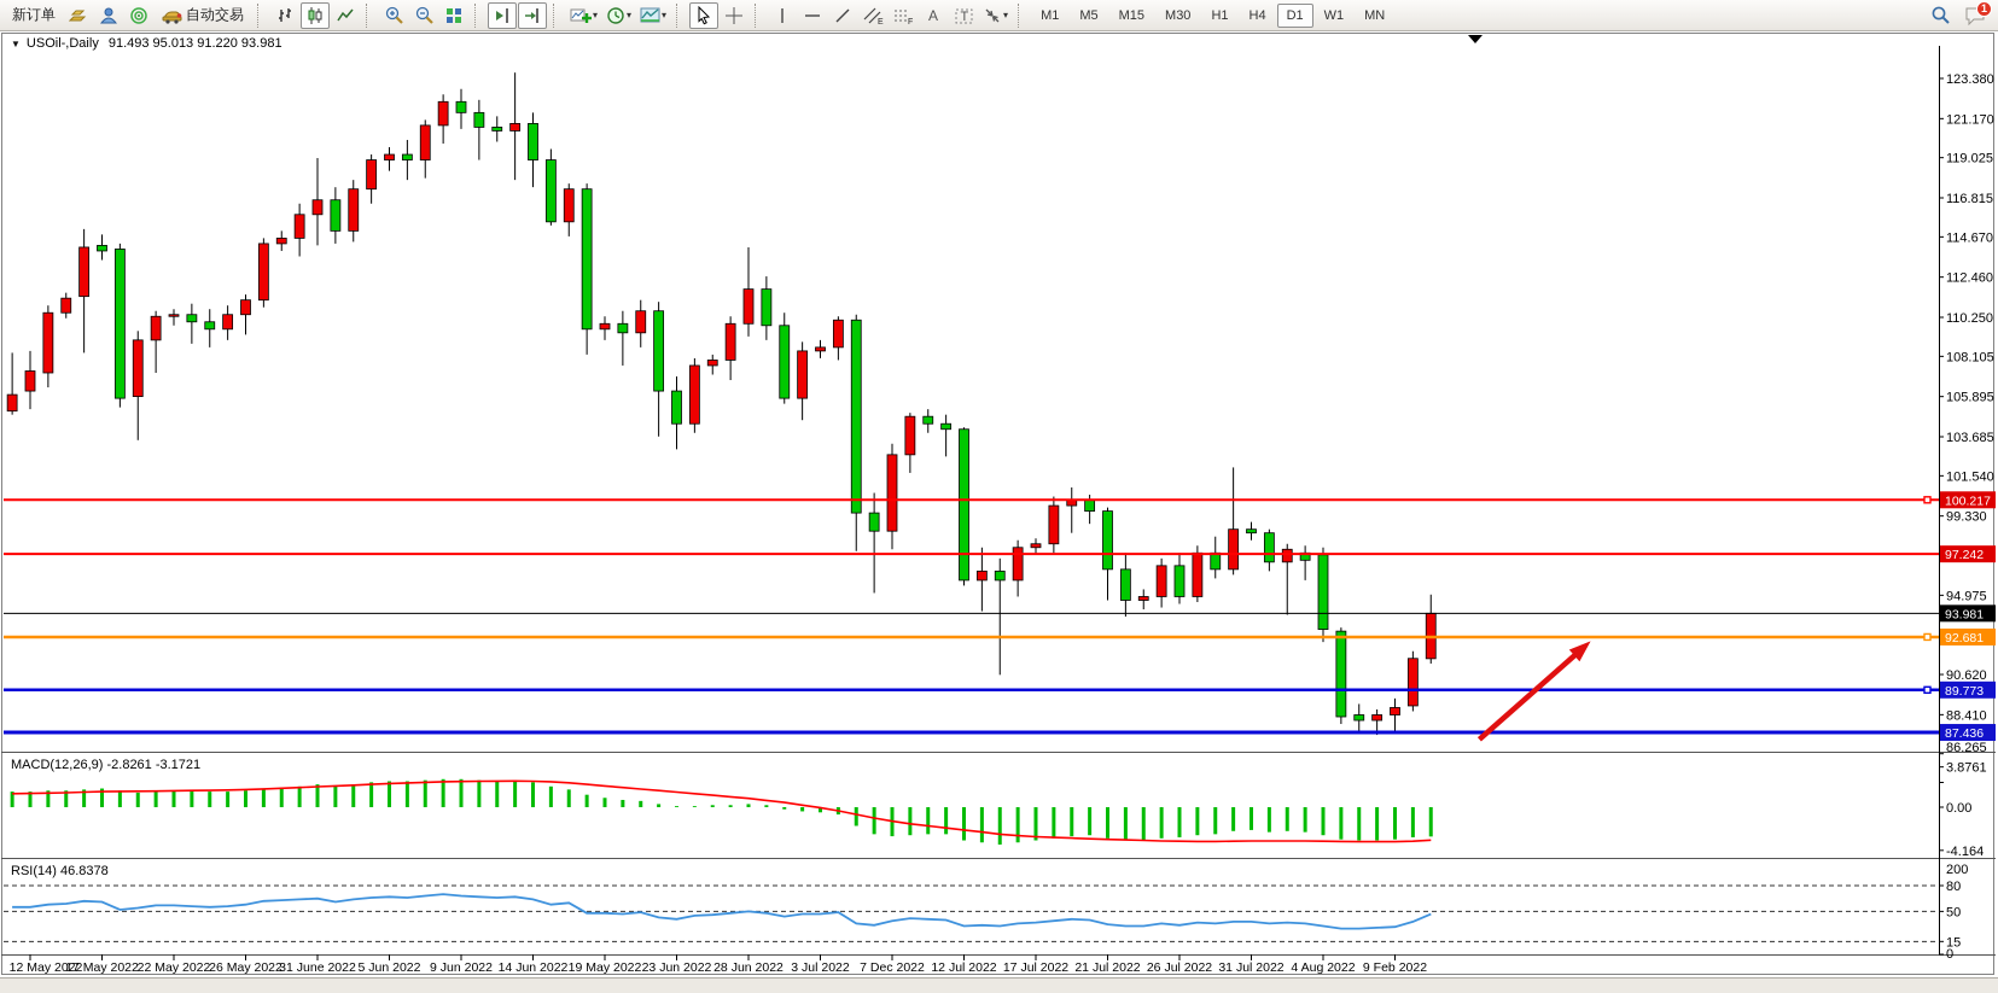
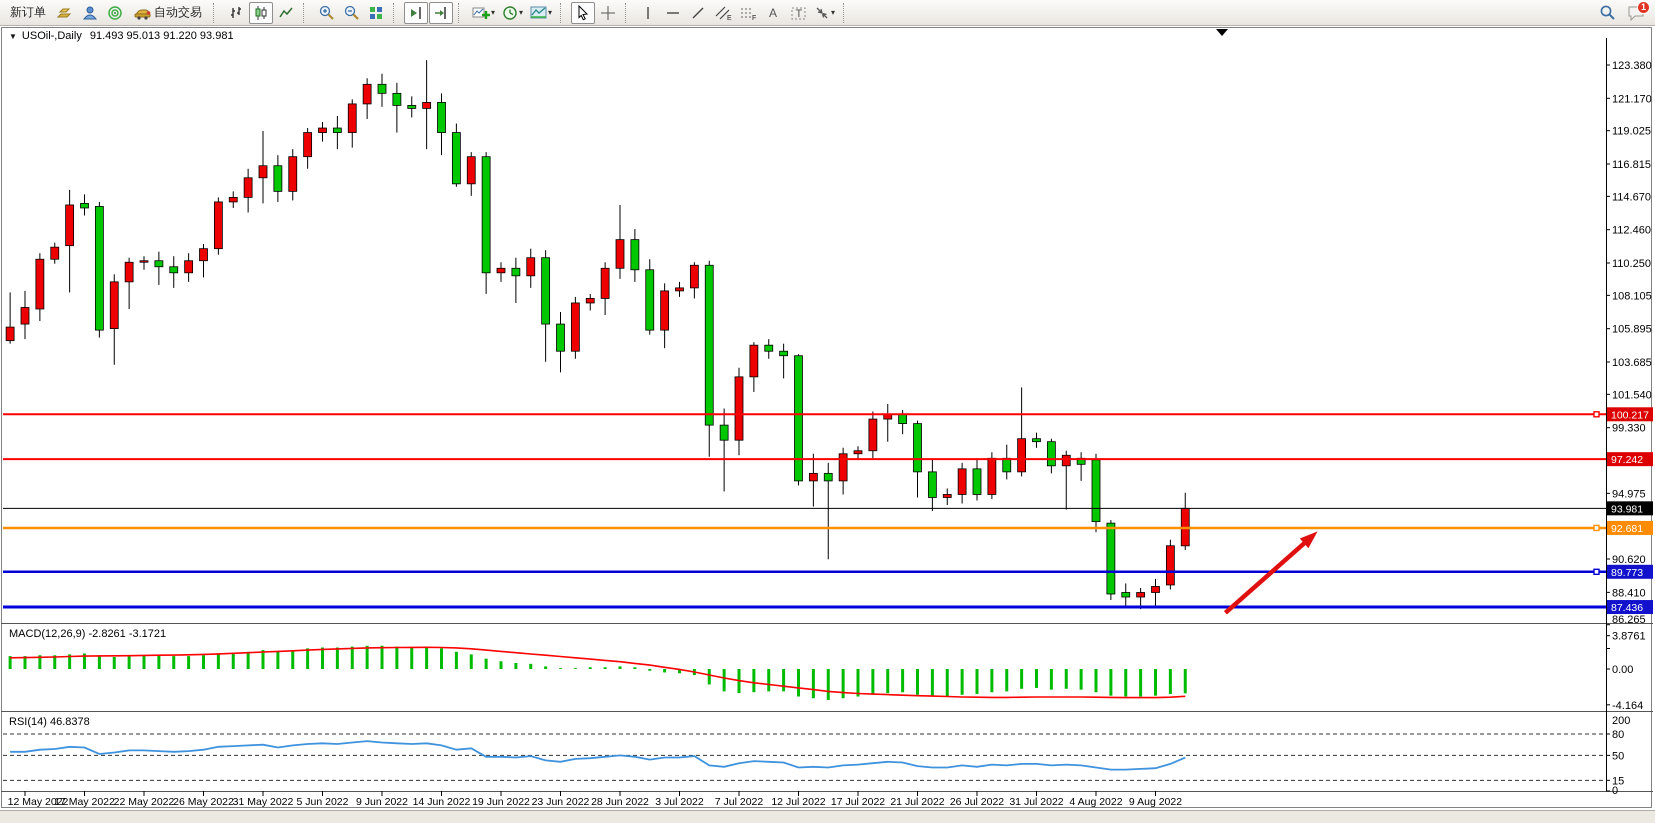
  新订单
  自动交易
  ▾
  ▾
  ▾
  A
  T
  ▾
- M1
- M5
- M15
- M30
- H1
- H4
- D1
- W1
- MN
  1
  123.380
  121.170
  119.025
  116.815
  114.670
  112.460
  110.250
  108.105
  105.895
  103.685
  101.540
  99.330
  94.975
  90.620
  88.410
  86.265
  100.217
  97.242
  93.981
  92.681
  89.773
  87.436
  3.8761
  0.00
  -4.164
  200
  80
  50
  15
  0
  12 May 2022
  17 May 2022
  22 May 2022
  26 May 2022
- 31 June 2022
+ 31 May 2022
  5 Jun 2022
  9 Jun 2022
  14 Jun 2022
- 19 May 2022
+ 19 Jun 2022
  23 Jun 2022
  28 Jun 2022
  3 Jul 2022
- 7 Dec 2022
+ 7 Jul 2022
  12 Jul 2022
  17 Jul 2022
  21 Jul 2022
  26 Jul 2022
  31 Jul 2022
  4 Aug 2022
- 9 Feb 2022
+ 9 Aug 2022
  ▼ USOil-,Daily 91.493 95.013 91.220 93.981
  MACD(12,26,9) -2.8261 -3.1721
  RSI(14) 46.8378
